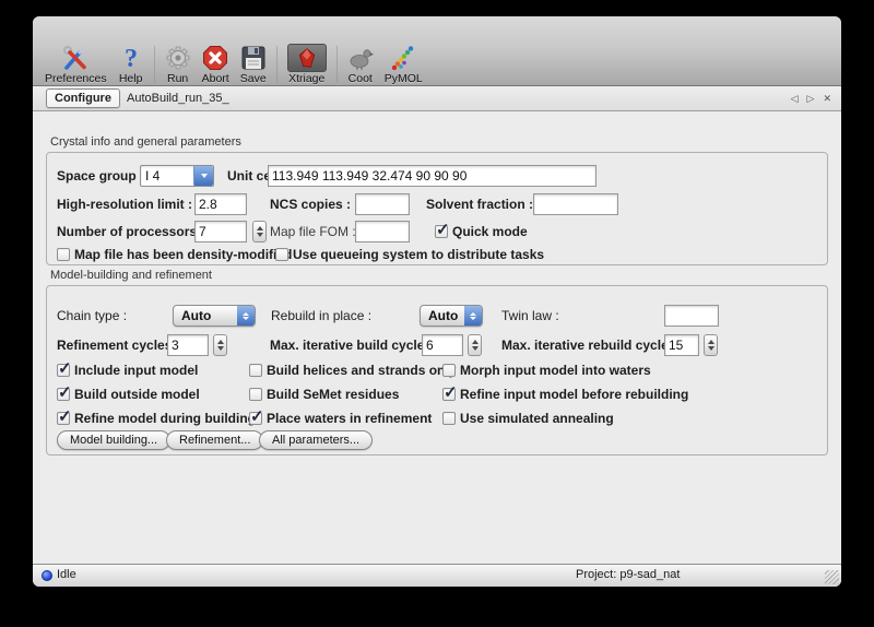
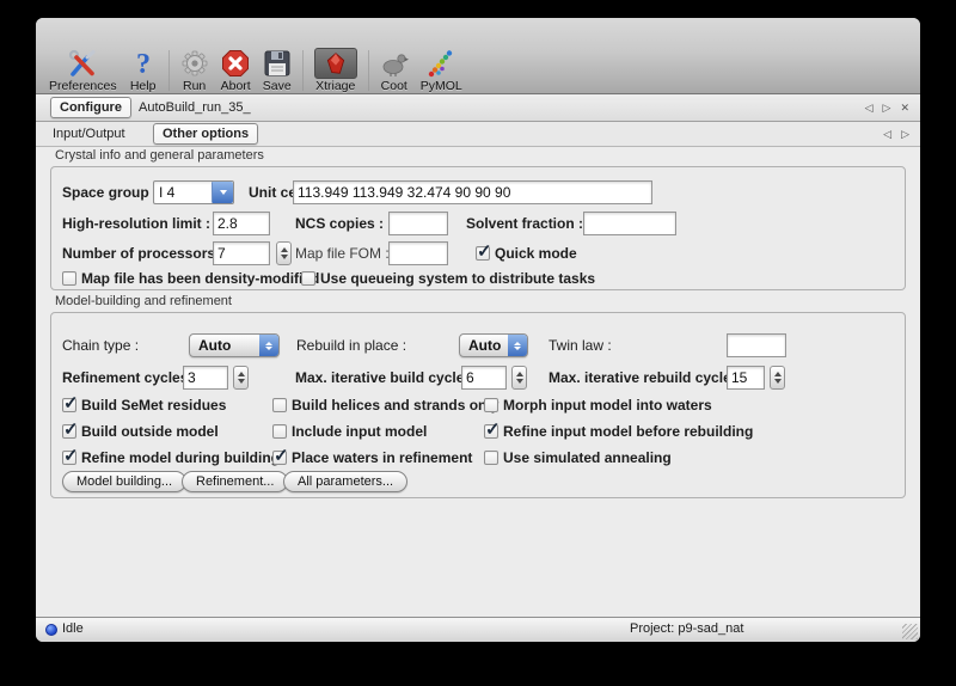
  Preferences
  ?
  Help
  Run
  Abort
  Save
  Xtriage
  Coot
  PyMOL
  Configure
  AutoBuild_run_35_
+ Input/Output
+ Other options
  Crystal info and general parameters
  Space group
  I 4
  113.949 113.949 32.474 90 90 90
  High-resolution limit :
  2.8
  NCS copies :
  Solvent fraction :
  Number of processors
  7
  Map file FOM
  Quick mode
  Map file has been density-modif
  Use queueing system to distribute tasks
  Model-building and refinement
  Chain type :
  Auto
  Rebuild in place :
  Auto
  Twin law :
  Refinement cycle
  3
  Max. iterative build cycl
  6
  Max. iterative rebuild cycl
  15
- Include input model
+ Build SeMet residues
  Build helices and strands on
  Morph input model into waters
  Build outside model
- Build SeMet residues
+ Include input model
  Refine input model before rebuilding
  Refine model during buildin
  Place waters in refinement
  Use simulated annealing
  Model building...
  Refinement...
  All parameters...
  Idle
  Project: p9-sad_nat
